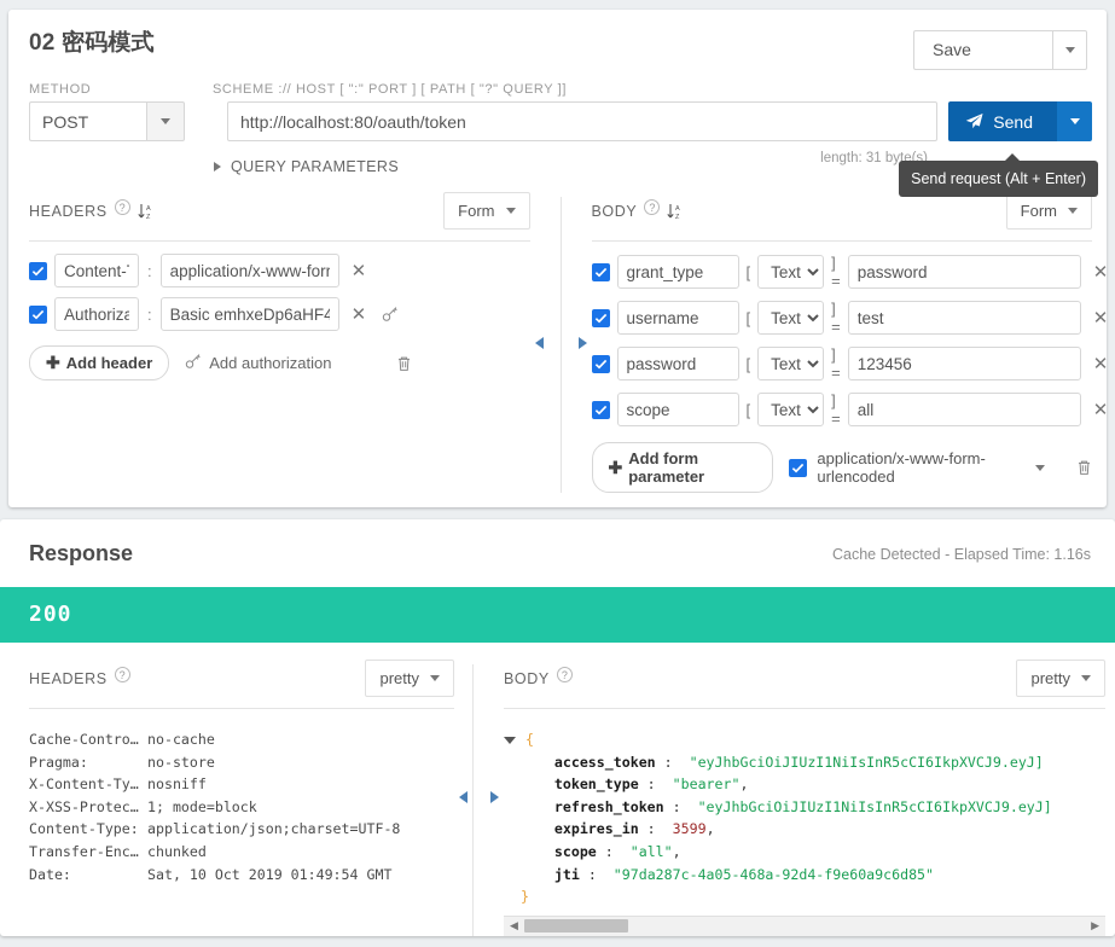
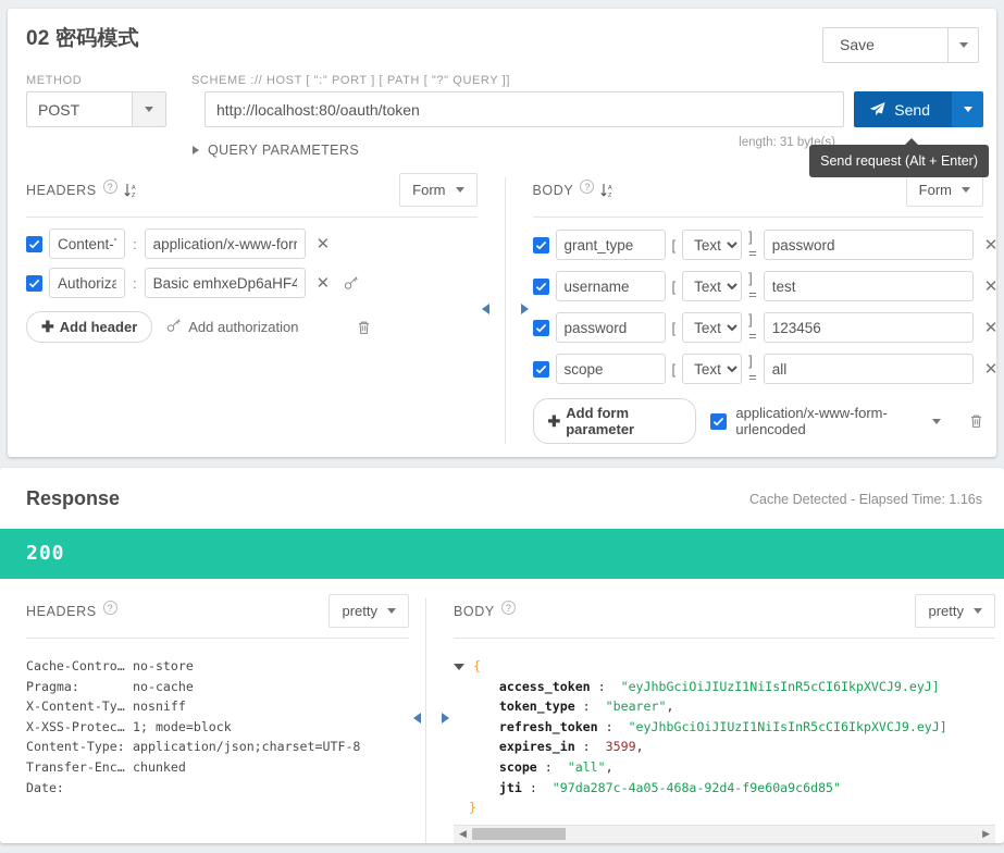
  02 密码模式
  Save
  METHOD
  SCHEME :// HOST [ ":" PORT ] [ PATH [ "?" QUERY ]]
  POST
  http://localhost:80/oauth/token
  Send
  length: 31 byte(s)
  Send request (Alt + Enter)
  QUERY PARAMETERS
  HEADERS
  ?
  Form
  Content-
  :
  application/x-www-forr
  ✕
  Authoriza
  :
  Basic emhxeDp6aHF4
  ✕
  ✚
  Add header
  Add authorization
  BODY
  ?
  Form
  grant_type
  [
  Text
  ] =
  password
  ✕
  username
  [
  Text
  ] =
  test
  ✕
  password
  [
  Text
  ] =
  123456
  ✕
  scope
  [
  Text
  ] =
  all
  ✕
  ✚
  Add form parameter
  application/x-www-form-urlencoded
  Response
  Cache Detected - Elapsed Time: 1.16s
  200
  HEADERS
  ?
  pretty
  Cache-Contro…
- no-cache
+ no-store
  Pragma:
- no-store
+ no-cache
  X-Content-Ty…
  nosniff
  X-XSS-Protec…
  1; mode=block
  Content-Type:
  application/json;charset=UTF-8
  Transfer-Enc…
  chunked
  Date:
- Sat, 10 Oct 2019 01:49:54 GMT
  BODY
  ?
  pretty
  {
  access_token : "eyJhbGciOiJIUzI1NiIsInR5cCI6IkpXVCJ9.eyJ]
  token_type : "bearer",
  refresh_token : "eyJhbGciOiJIUzI1NiIsInR5cCI6IkpXVCJ9.eyJ]
  expires_in : 3599,
  scope : "all",
  jti : "97da287c-4a05-468a-92d4-f9e60a9c6d85"
  }
  ◀
  ▶
